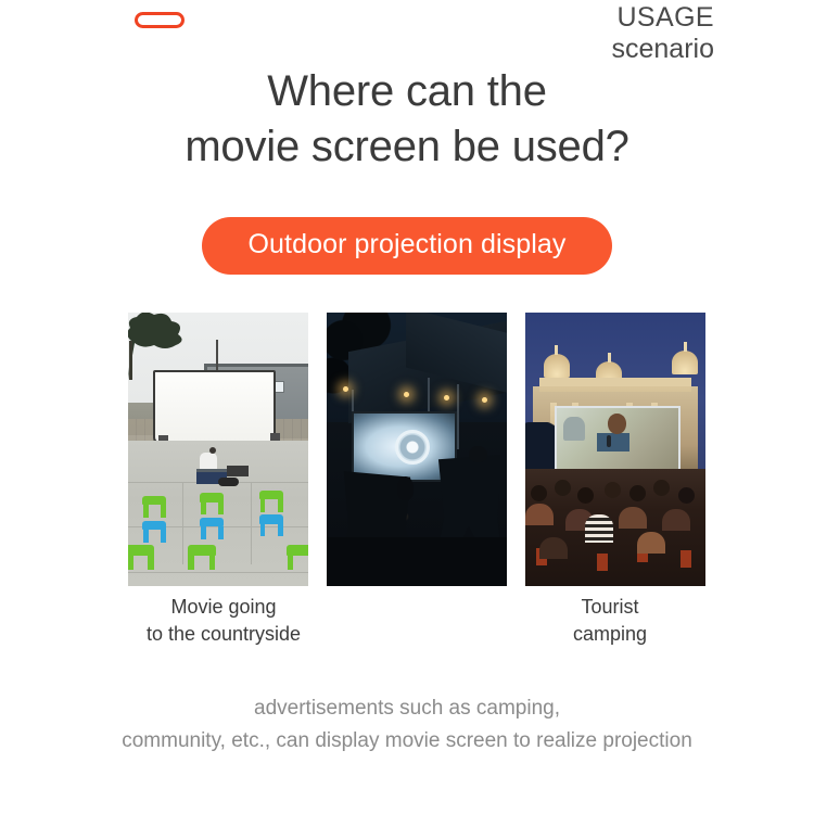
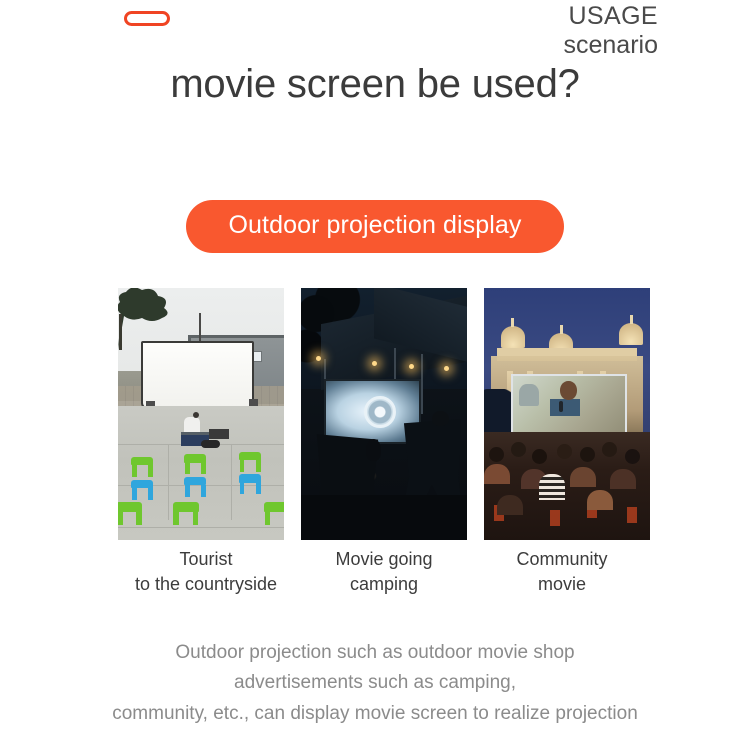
  USAGE
  scenario
- Where can the
  movie screen be used?
  Outdoor projection display
- Movie going
+ Tourist
  to the countryside
- Tourist
+ Movie going
  camping
+ Community
+ movie
+ Outdoor projection such as outdoor movie shop
  advertisements such as camping,
  community, etc., can display movie screen to realize projection
